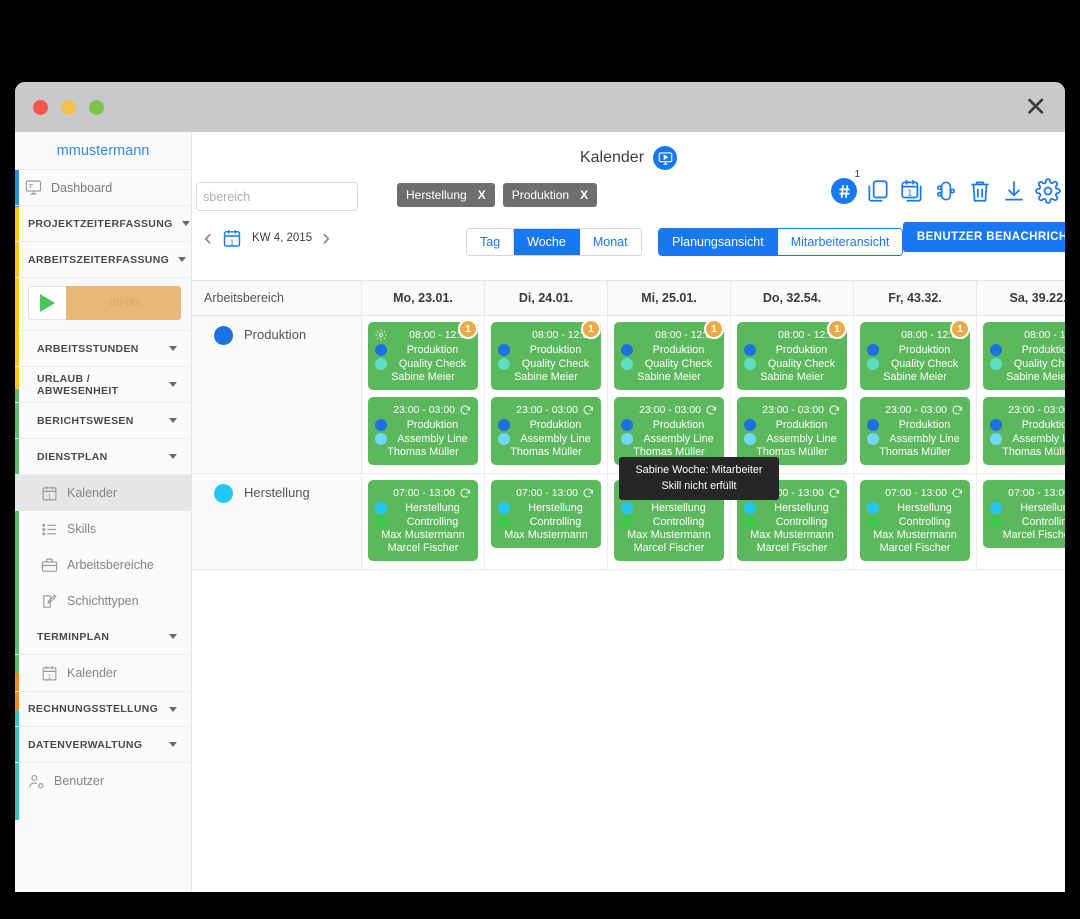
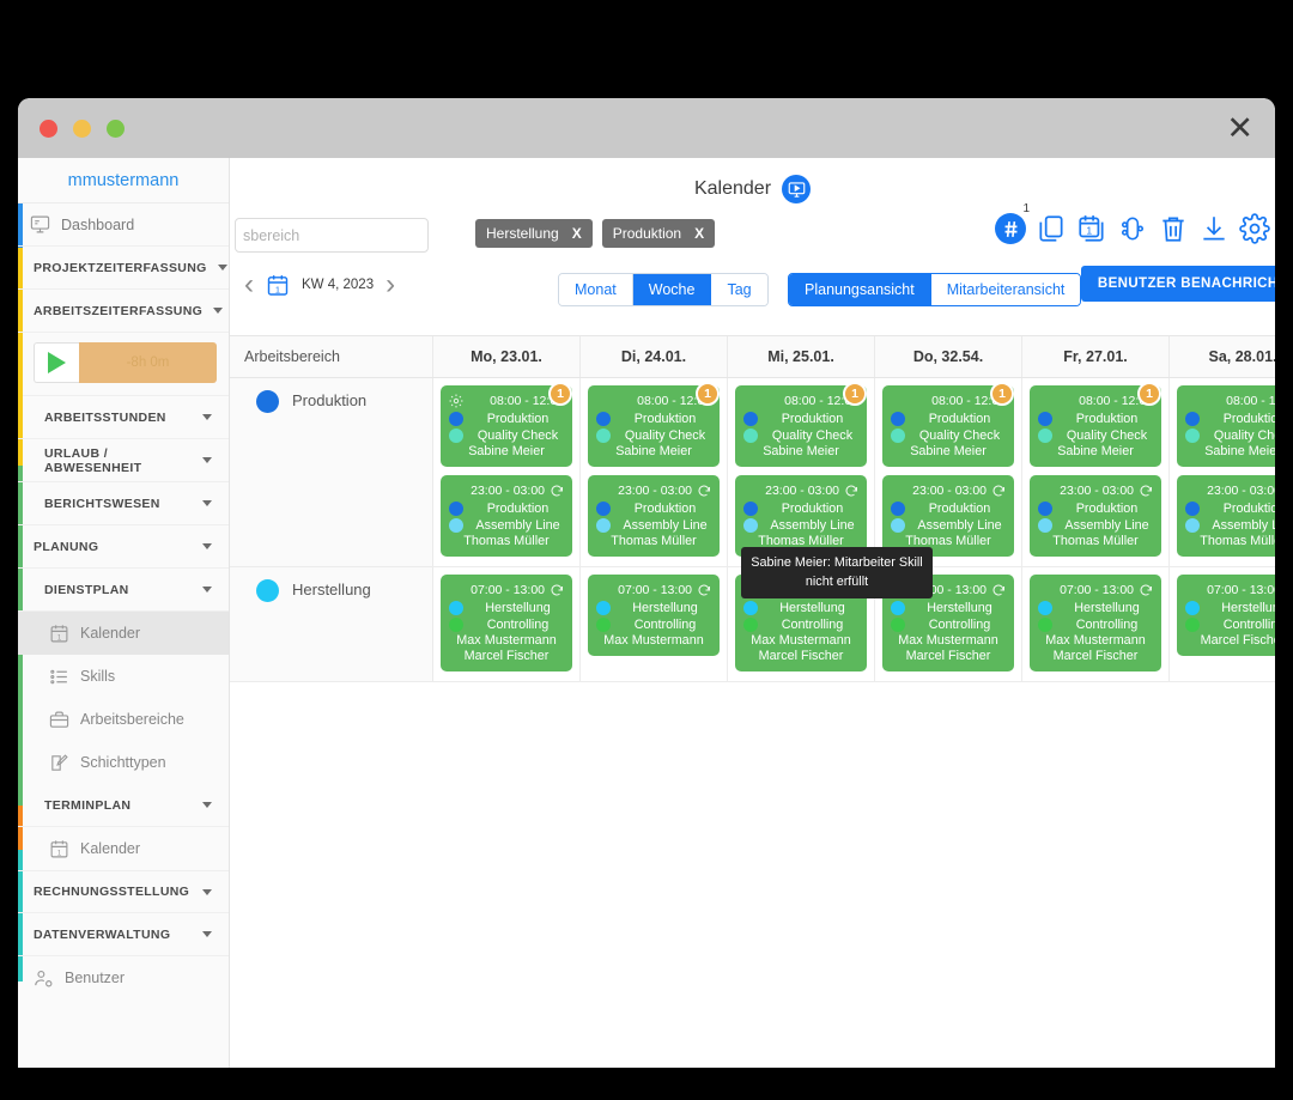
  ✕
  mmustermann
  Dashboard
  PROJEKTZEITERFASSUNG
  ARBEITSZEITERFASSUNG
  ARBEITSSTUNDEN
  URLAUB / ABWESENHEIT
  BERICHTSWESEN
+ PLANUNG
  DIENSTPLAN
  Kalender
  Skills
  Arbeitsbereiche
  Schichttypen
  TERMINPLAN
  Kalender
  RECHNUNGSSTELLUNG
  DATENVERWALTUNG
  Benutzer
  Kalender
  sbereich
  Herstellung
  X
  Produktion
  X
  1
  1
  BENUTZER BENACHRICH
  ‹
  1
- KW 4, 2015
+ KW 4, 2023
  ›
- Tag
+ Monat
  Woche
- Monat
+ Tag
  Planungsansicht
  Mitarbeiteransicht
  Arbeitsbereich
  Mo, 23.01.
  Di, 24.01.
  Mi, 25.01.
  Do, 32.54.
- Fr, 43.32.
+ Fr, 27.01.
- Sa, 39.22.
+ Sa, 28.01.
  Produktion
  08:00 - 12:
  1
  Produktion
  Quality Check
  Sabine Meier
  23:00 - 03:00
  Produktion
  Assembly Line
  Thomas Müller
  08:00 - 12:
  1
  Produktion
  Quality Check
  Sabine Meier
  23:00 - 03:00
  Produktion
  Assembly Line
  Thomas Müller
  08:00 - 12:
  1
  Produktion
  Quality Check
  Sabine Meier
  23:00 - 03:00
  Produktion
  Assembly Line
  Thomas Müller
  08:00 - 12:
  1
  Produktion
  Quality Check
  Sabine Meier
  23:00 - 03:00
  Produktion
  Assembly Line
  Thomas Müller
  08:00 - 12:
  1
  Produktion
  Quality Check
  Sabine Meier
  23:00 - 03:00
  Produktion
  Assembly Line
  Thomas Müller
  Produktio
  Quality Ch
  Sabine Meie
  23:00 - 03:0
  Produktio
  Thomas Müll
  Herstellung
  07:00 - 13:00
  Herstellung
  Controlling
  Max Mustermann
  Marcel Fischer
  07:00 - 13:00
  Herstellung
  Controlling
  Max Mustermann
  Herstellung
  Controlling
  Max Mustermann
  Marcel Fischer
  00 - 13:00
  Herstellung
  Controlling
  Max Mustermann
  Marcel Fischer
  07:00 - 13:00
  Herstellung
  Controlling
  Max Mustermann
  Marcel Fischer
  07:00 - 13:0
  Herstellu
  Controllin
  Marcel Fisch
- Sabine Woche: Mitarbeiter Skill nicht erfüllt
+ Sabine Meier: Mitarbeiter Skill nicht erfüllt
